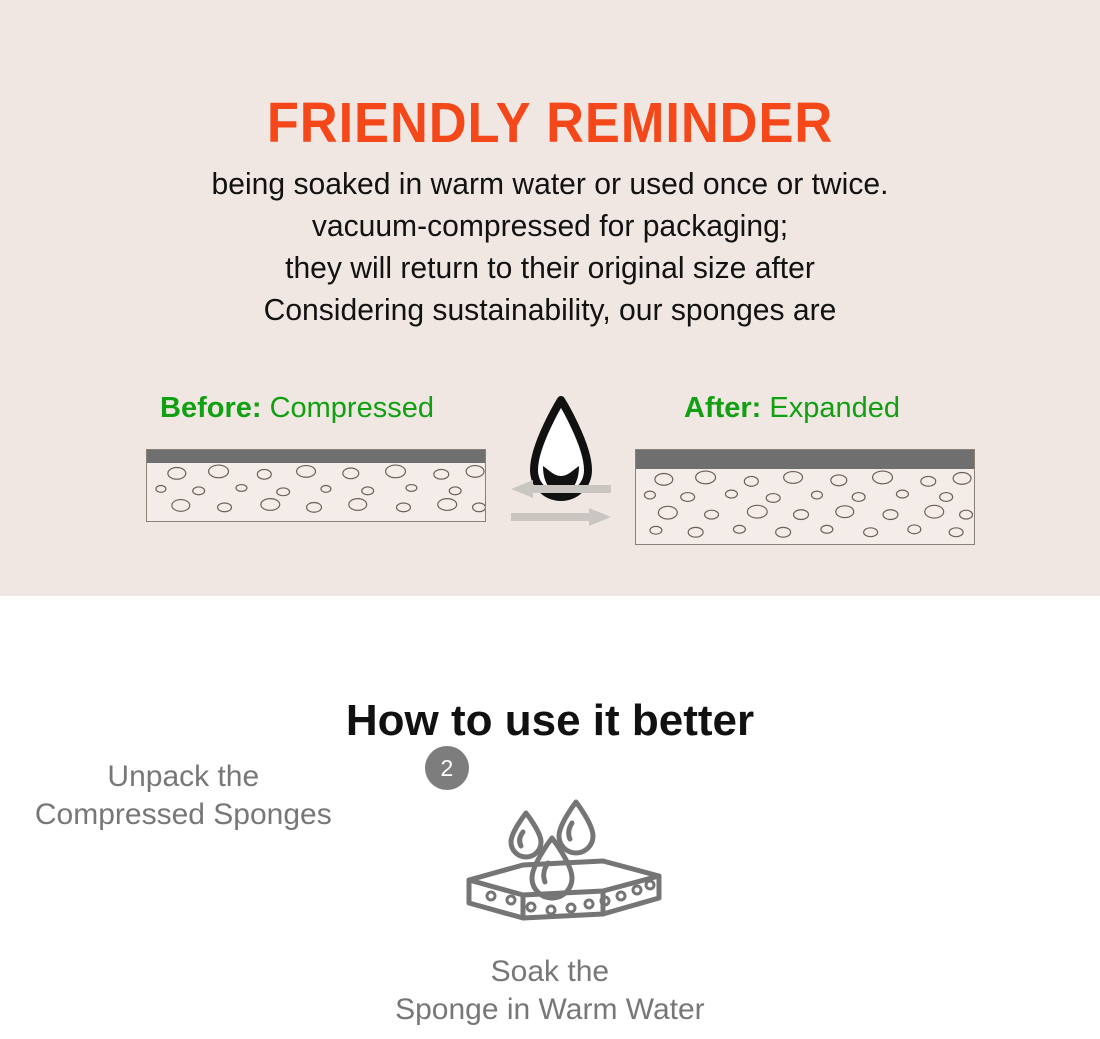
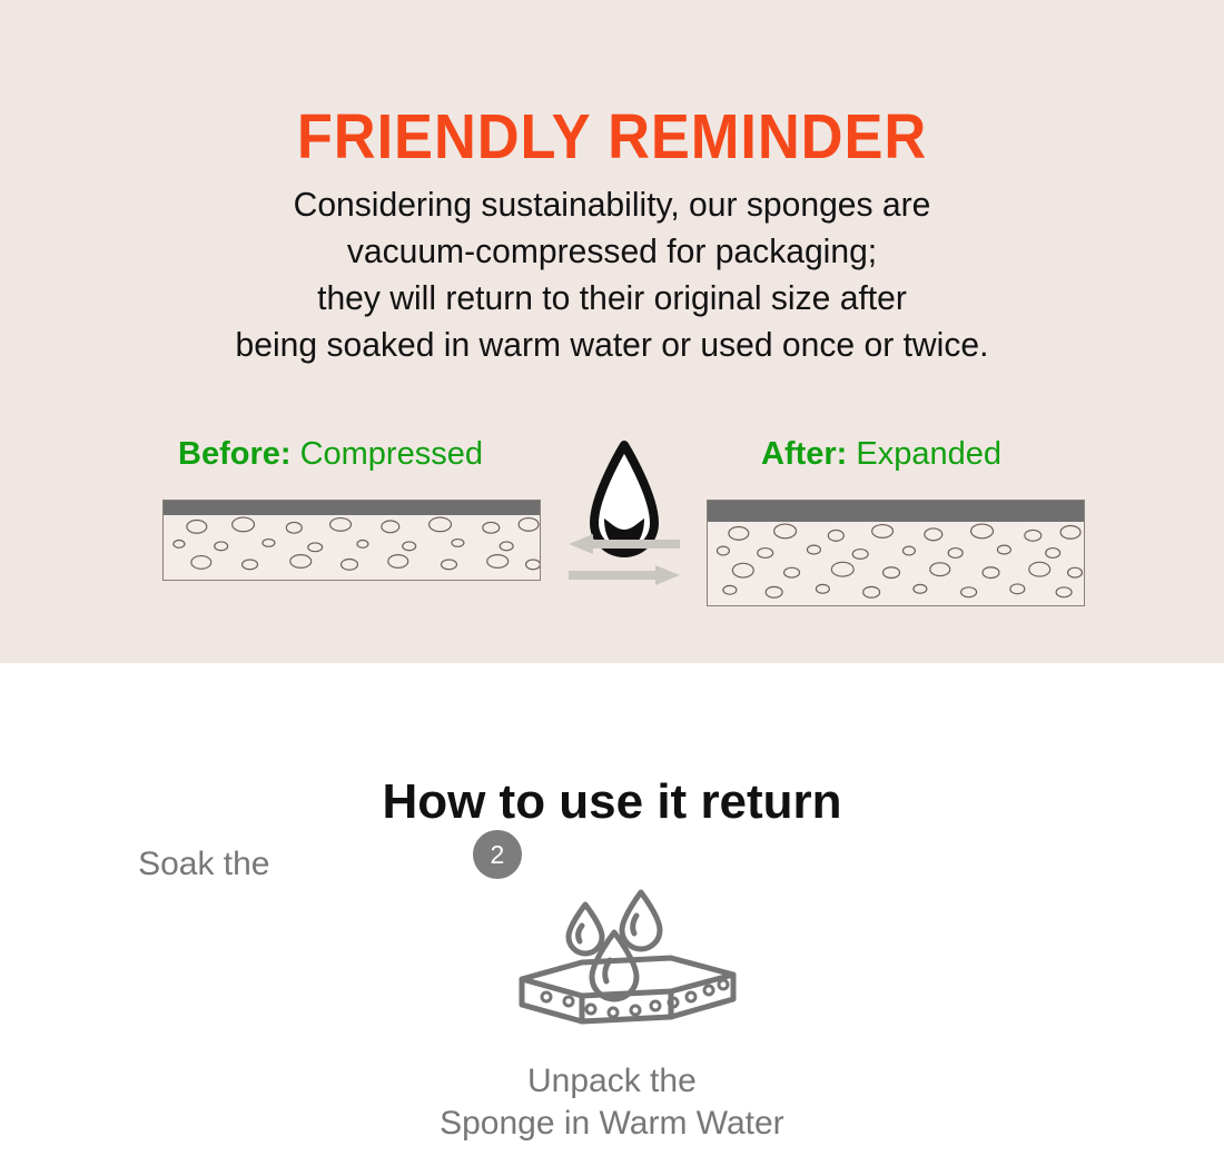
  FRIENDLY REMINDER
- being soaked in warm water or used once or twice.
+ Considering sustainability, our sponges are
  vacuum-compressed for packaging;
  they will return to their original size after
- Considering sustainability, our sponges are
+ being soaked in warm water or used once or twice.
  Before: Compressed
  After: Expanded
- How to use it better
+ How to use it return
- Unpack the
+ Soak the
- Compressed Sponges
  2
- Soak the
+ Unpack the
  Sponge in Warm Water
